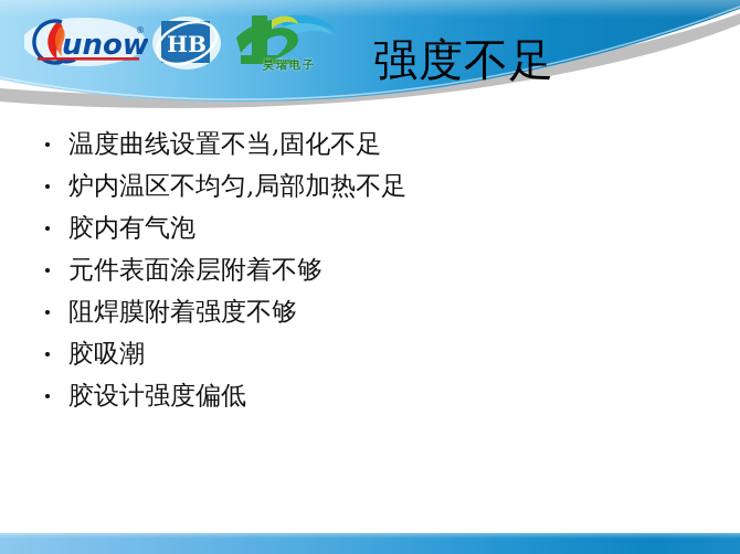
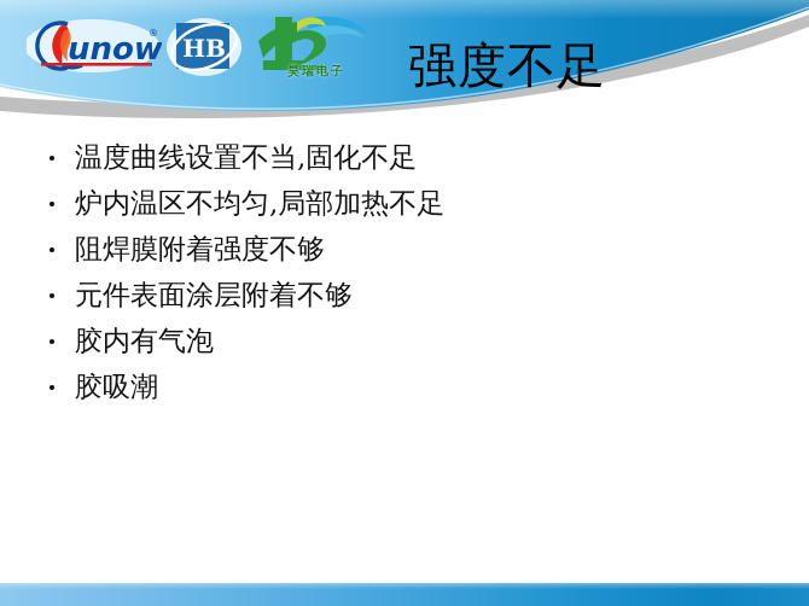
  unow
  ®
  HB
  昊瑞电子
  强度不足
  温度曲线设置不当,固化不足
  炉内温区不均匀,局部加热不足
- 胶内有气泡
+ 阻焊膜附着强度不够
  元件表面涂层附着不够
- 阻焊膜附着强度不够
+ 胶内有气泡
  胶吸潮
- 胶设计强度偏低
